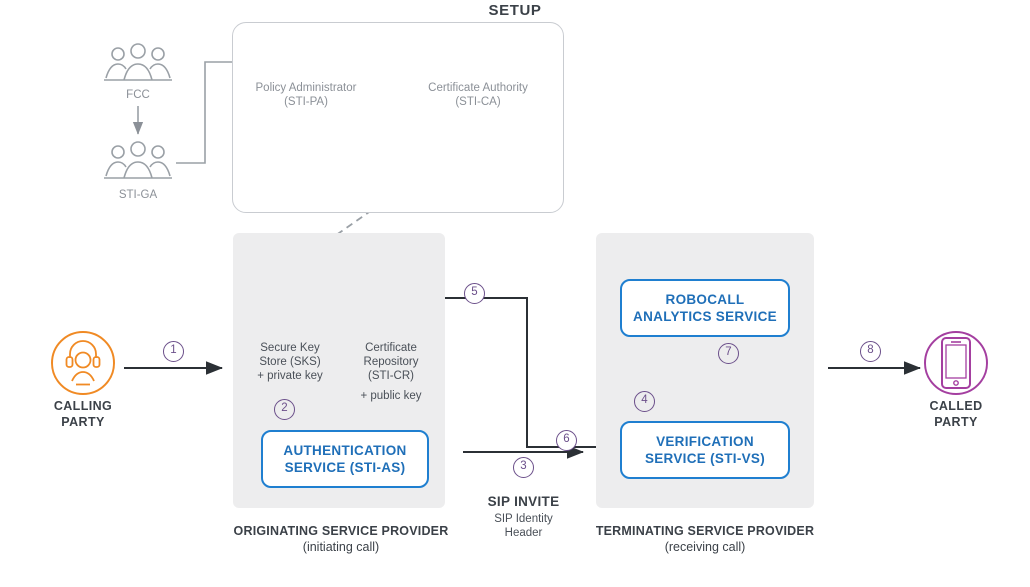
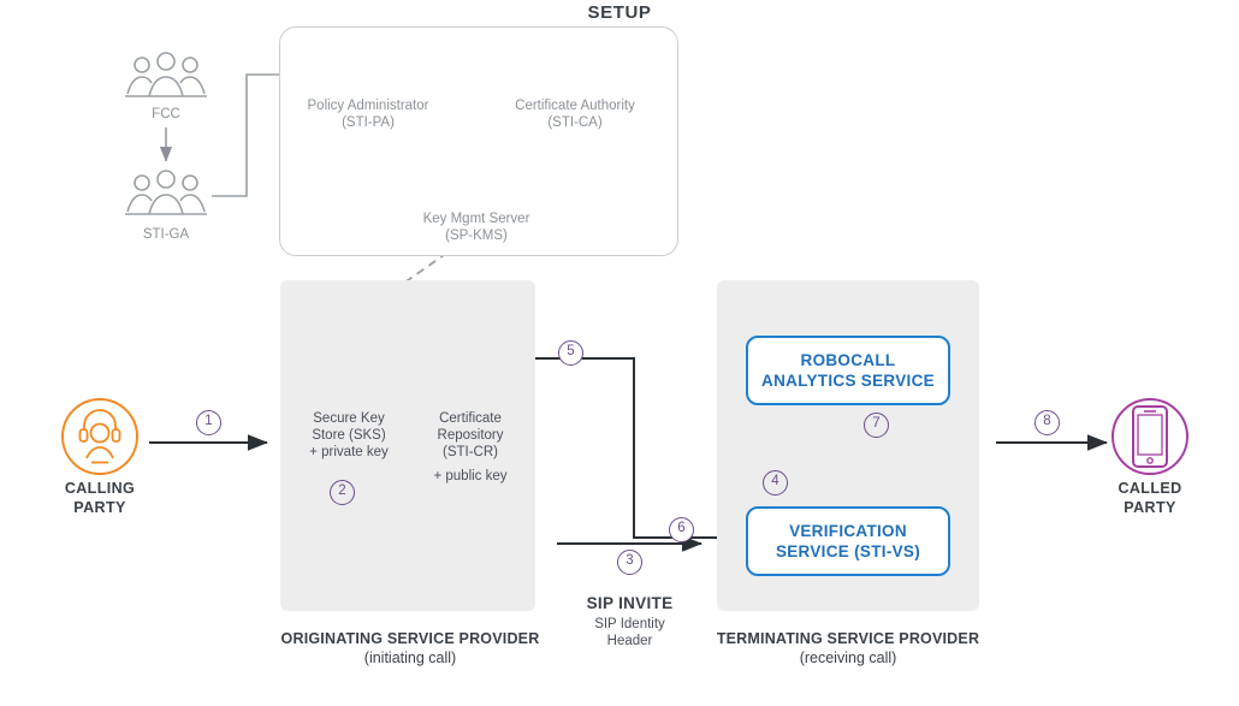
  SETUP
  FCC
  STI-GA
  Policy Administrator
  (STI-PA)
  Certificate Authority
  (STI-CA)
+ Key Mgmt Server
+ (SP-KMS)
  Secure Key
  Store (SKS)
  + private key
  Certificate
  Repository
  (STI-CR)
  + public key
- AUTHENTICATION
- SERVICE (STI-AS)
  ORIGINATING SERVICE PROVIDER
  (initiating call)
  ROBOCALL
  ANALYTICS SERVICE
  VERIFICATION
  SERVICE (STI-VS)
  TERMINATING SERVICE PROVIDER
  (receiving call)
  CALLING
  PARTY
  CALLED
  PARTY
  SIP INVITE
  SIP Identity
  Header
  1
  2
  3
  4
  5
  6
  7
  8
